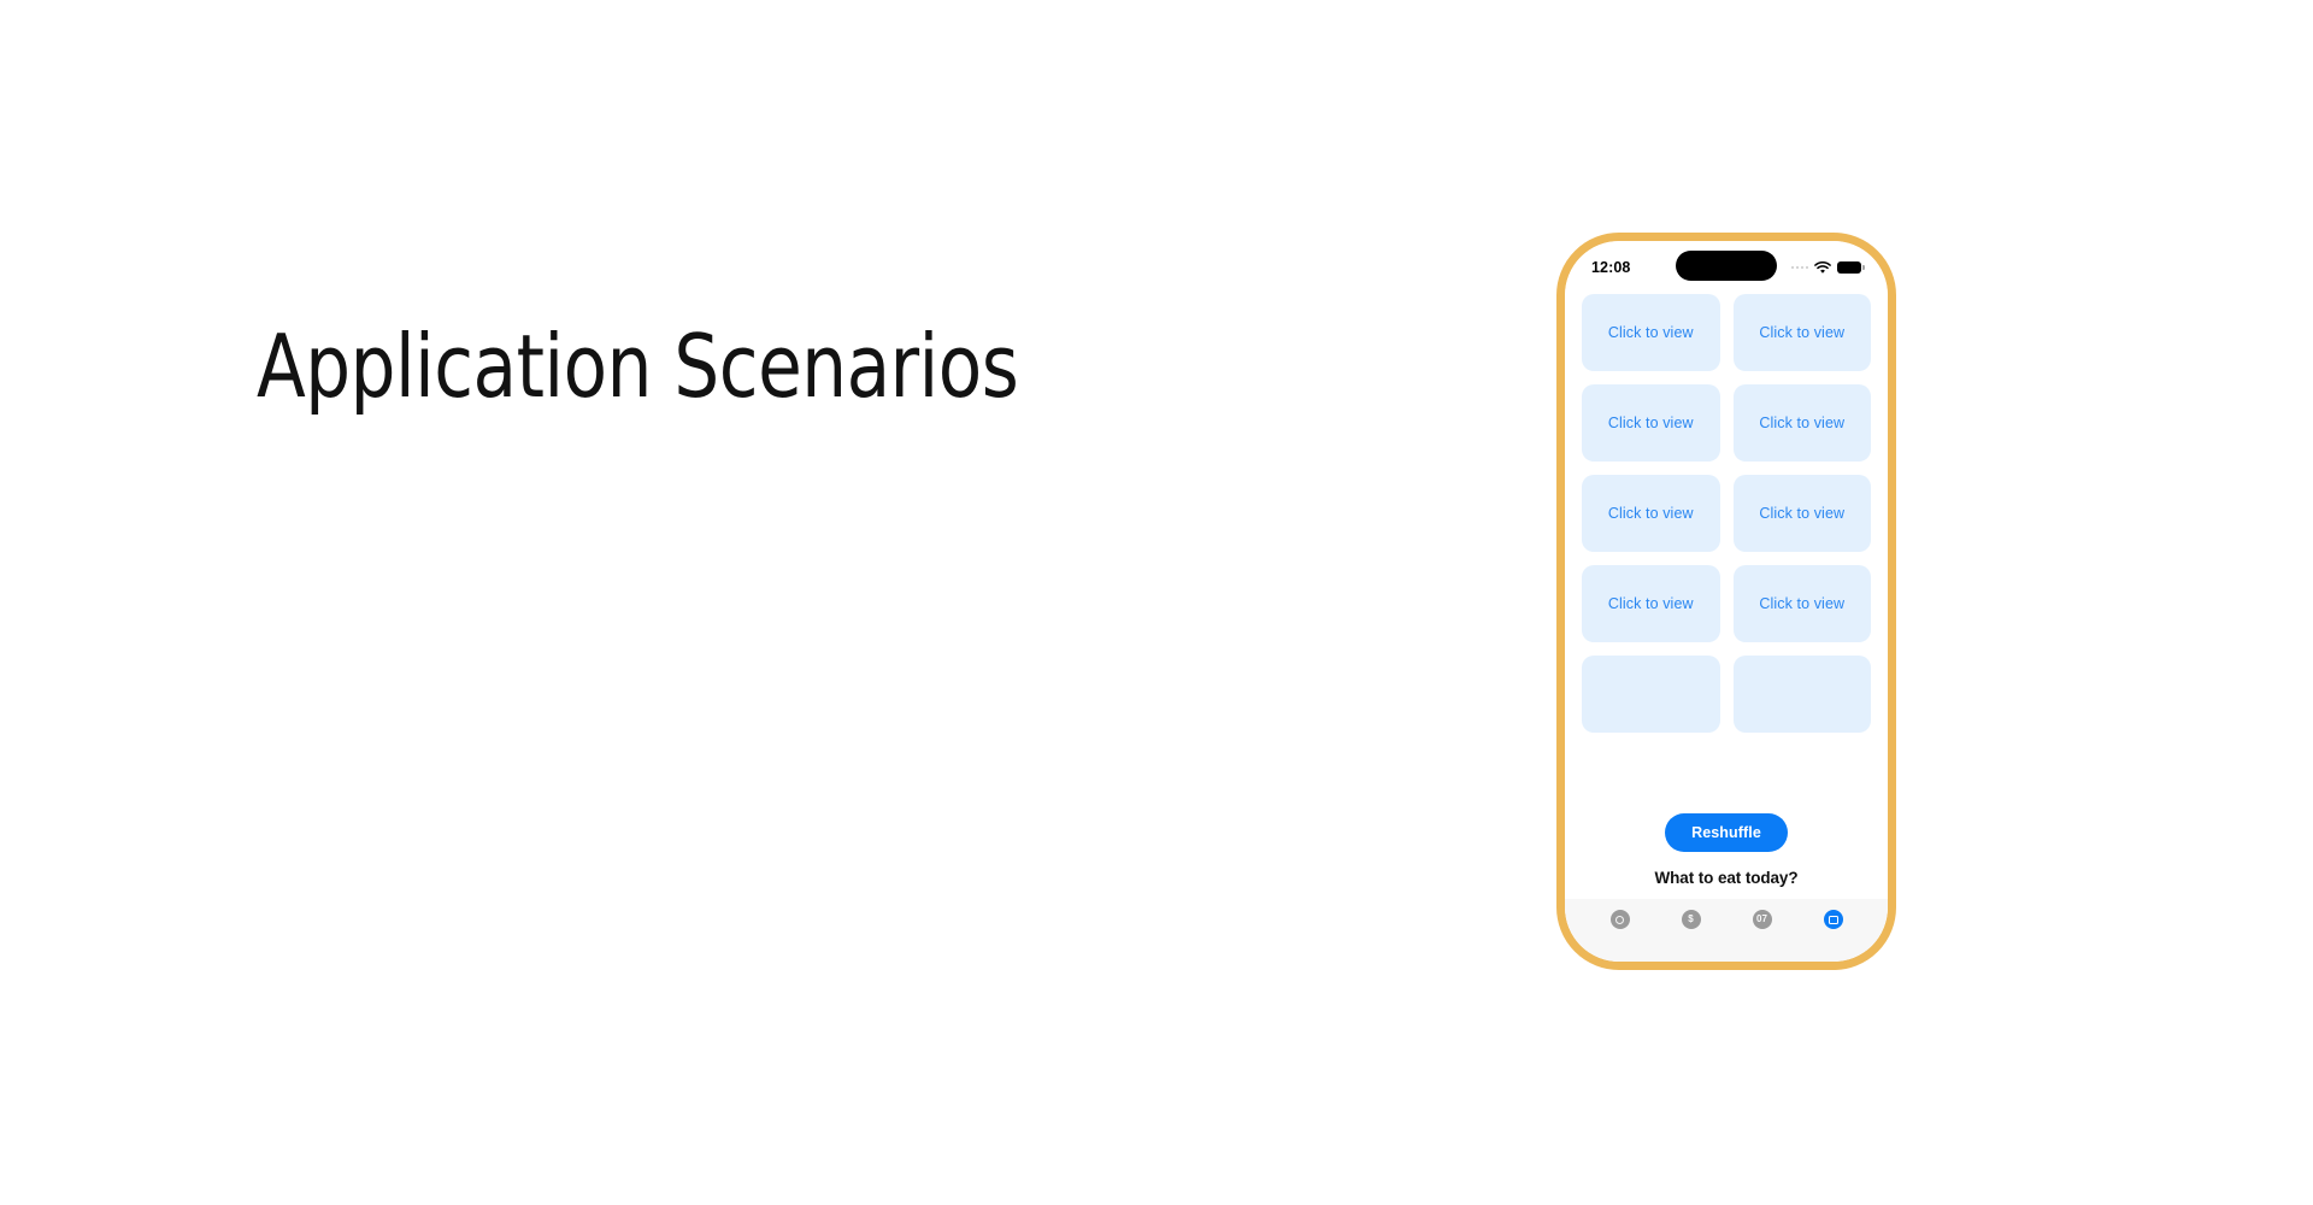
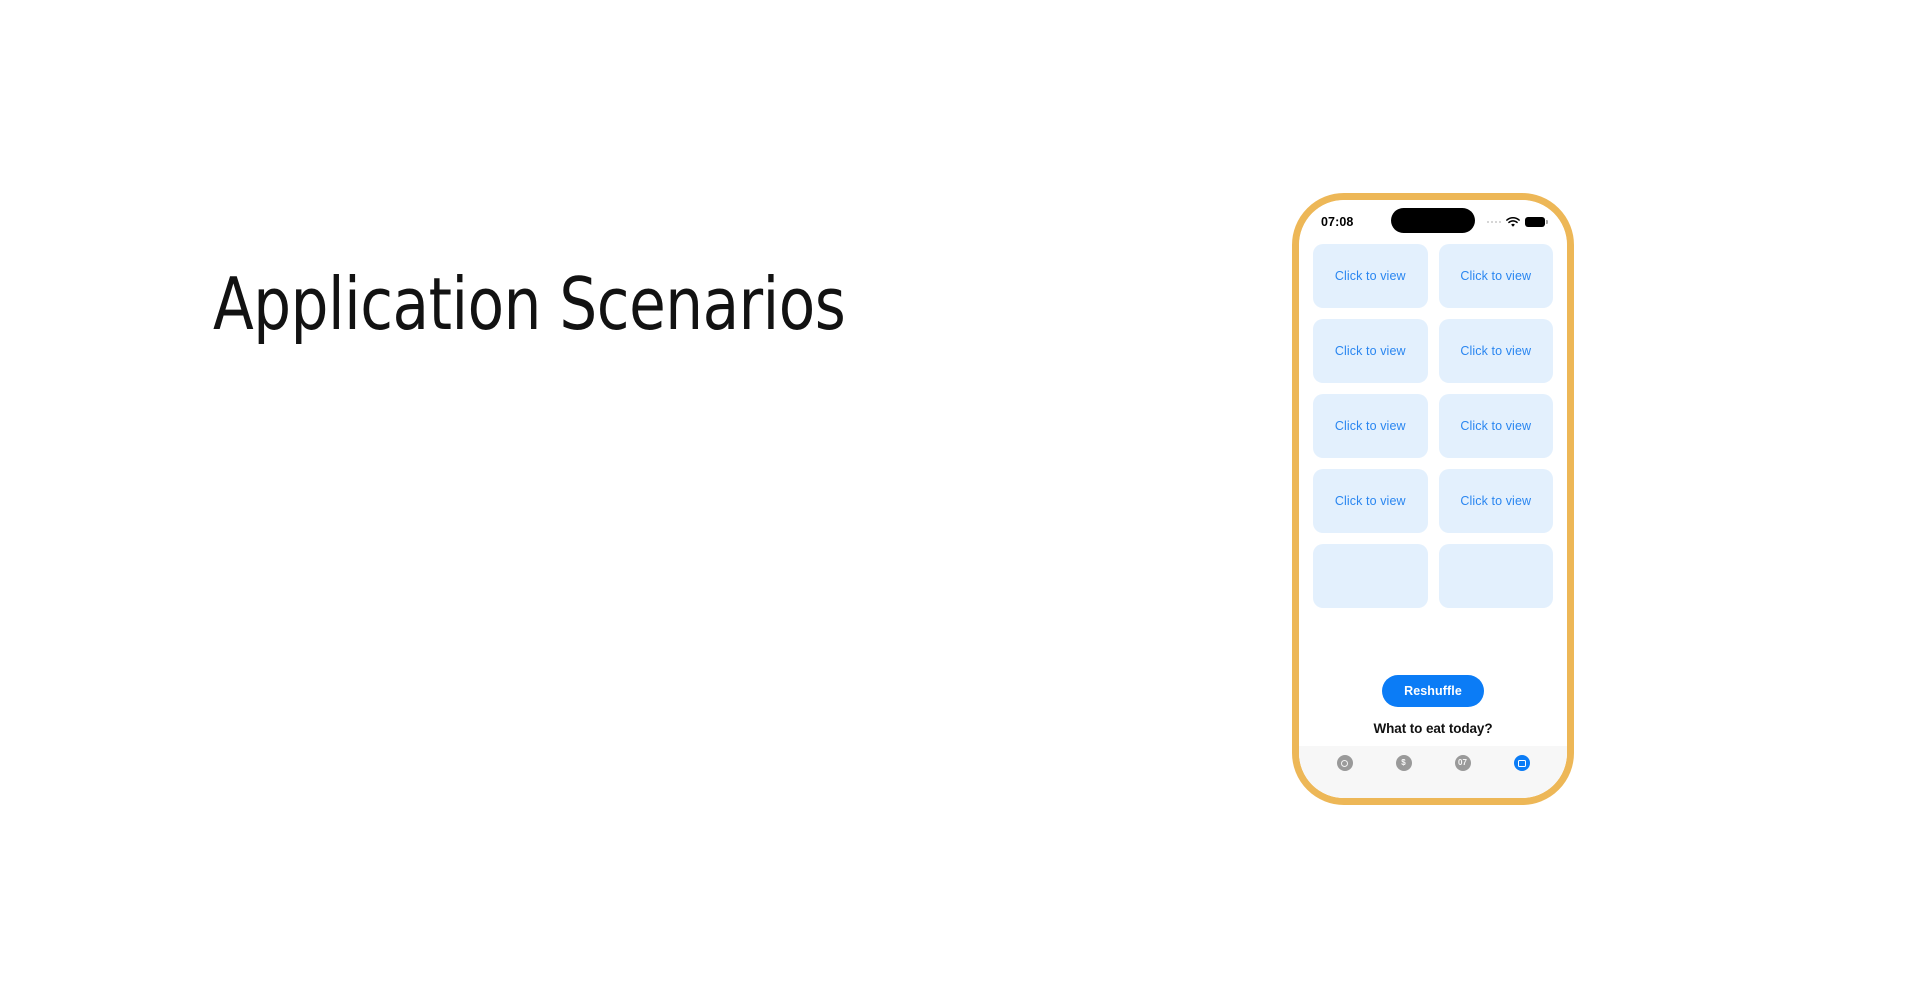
  Application Scenarios
- 12:08
+ 07:08
  Click to view
  Click to view
  Click to view
  Click to view
  Click to view
  Click to view
  Click to view
  Click to view
  Reshuffle
  What to eat today?
  $
  07
